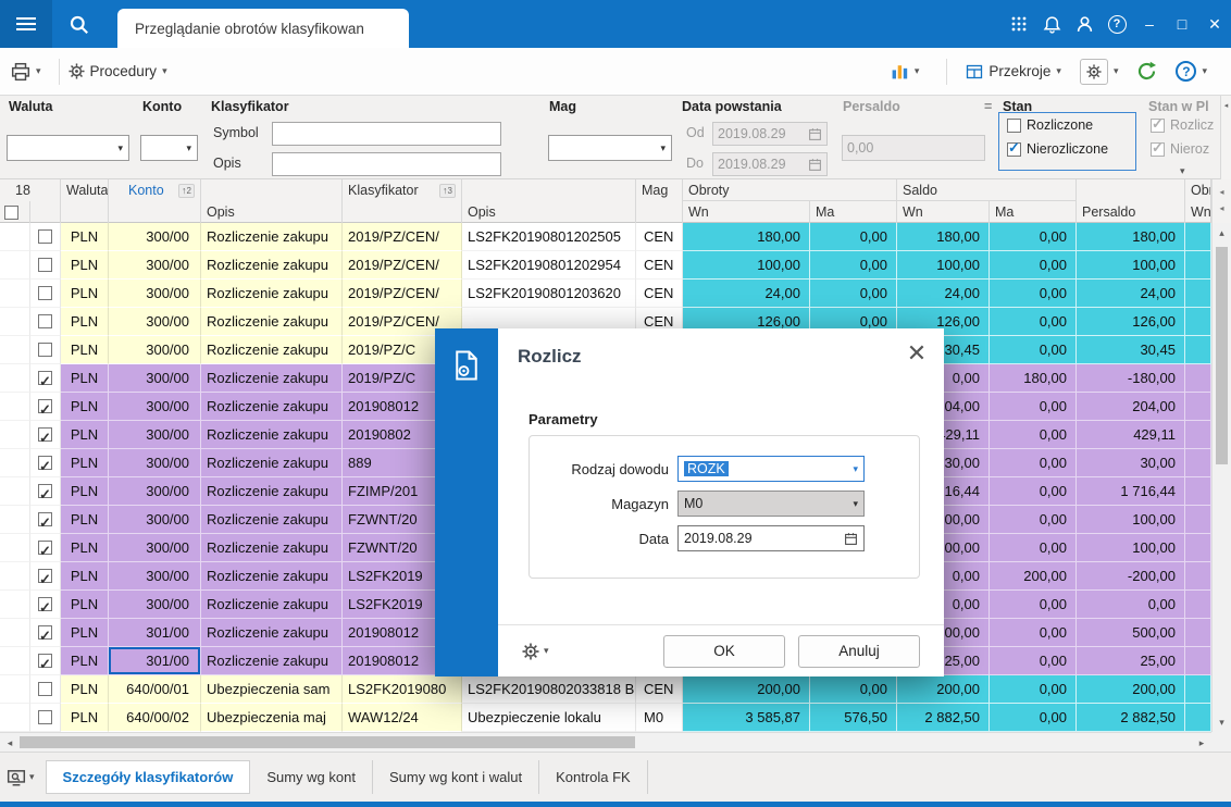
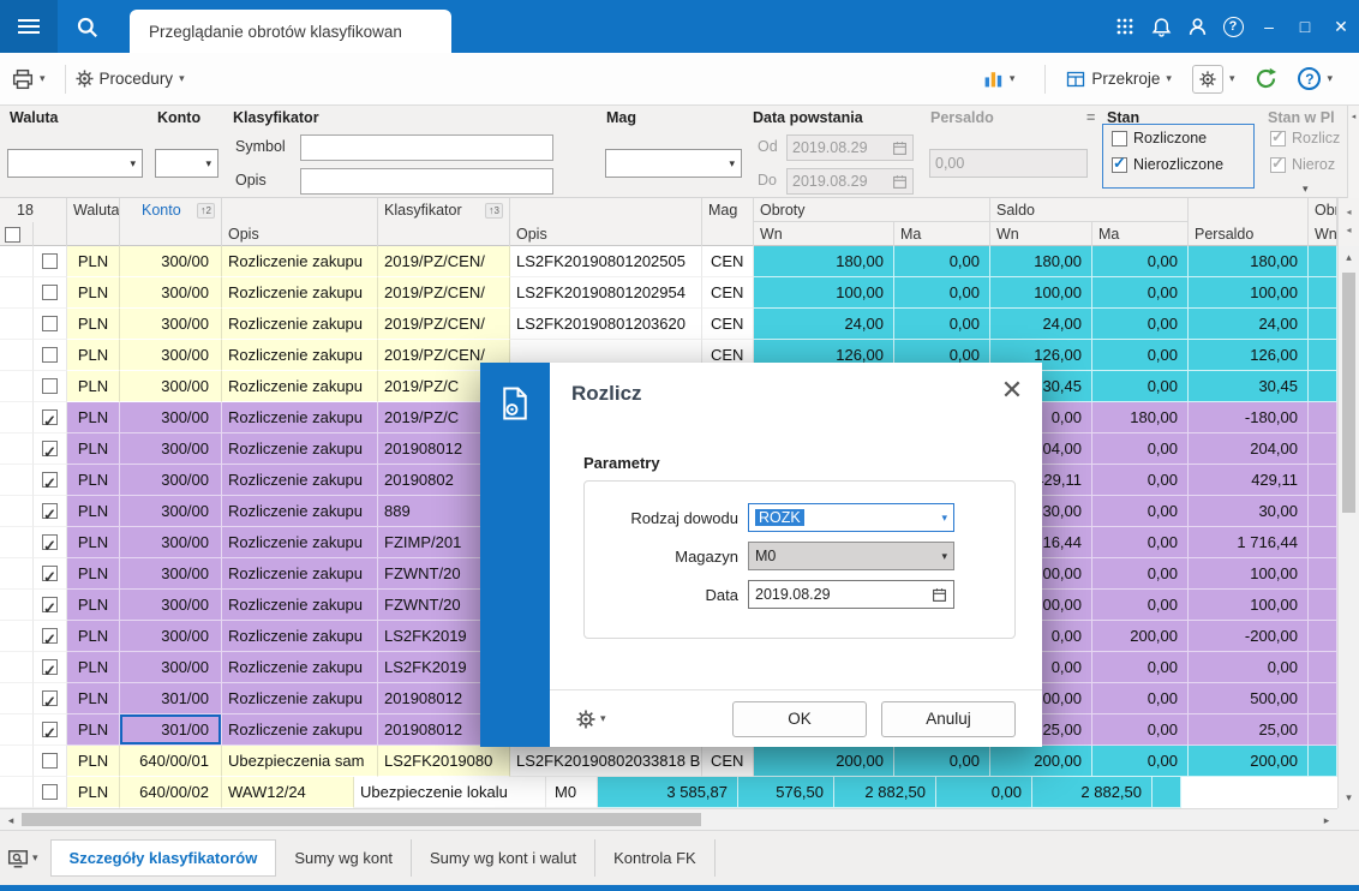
  Przeglądanie obrotów klasyfikowan
  ?
  –
  □
  ✕
  ▾
  Procedury
  ▾
  ▾
  Przekroje
  ▾
  ▾
  ?
  ▾
  Waluta
  ▾
  Konto
  ▾
  Klasyfikator
  Symbol
  Opis
  Mag
  ▾
  Data powstania
  Od
  2019.08.29
  Do
  2019.08.29
  Persaldo
  =
  0,00
  Stan
  Rozliczone
  Nierozliczone
  ▾
  Stan w Pl
  Rozlicz
  Nieroz
  18
  Waluta
  Konto
  ↑
  2
  Klasyfikator
  ↑
  3
  Mag
  Obroty
  Saldo
  Opis
  Opis
  Wn
  Ma
  Wn
  Ma
  Persaldo
  Wn
  ◂
  ◂
  PLN
  300/00
  Rozliczenie zakupu
  2019/PZ/CEN/
  LS2FK20190801202505
  CEN
  180,00
  0,00
  180,00
  0,00
  180,00
  PLN
  300/00
  Rozliczenie zakupu
  2019/PZ/CEN/
  LS2FK20190801202954
  CEN
  100,00
  0,00
  100,00
  0,00
  100,00
  PLN
  300/00
  Rozliczenie zakupu
  2019/PZ/CEN/
  LS2FK20190801203620
  CEN
  24,00
  0,00
  24,00
  0,00
  24,00
  PLN
  300/00
  Rozliczenie zakupu
  2019/PZ/CEN/
  CEN
  126,00
  0,00
  126,00
  0,00
  126,00
  PLN
  300/00
  Rozliczenie zakupu
  2019/PZ/C
  30,45
  0,00
  30,45
  PLN
  300/00
  Rozliczenie zakupu
  2019/PZ/C
  0,00
  180,00
  -180,00
  PLN
  300/00
  Rozliczenie zakupu
  201908012
  04,00
  0,00
  204,00
  PLN
  300/00
  Rozliczenie zakupu
  20190802
  29,11
  0,00
  429,11
  PLN
  300/00
  Rozliczenie zakupu
  889
  30,00
  0,00
  30,00
  PLN
  300/00
  Rozliczenie zakupu
  FZIMP/201
  16,44
  0,00
  1 716,44
  PLN
  300/00
  Rozliczenie zakupu
  FZWNT/20
  00,00
  0,00
  100,00
  PLN
  300/00
  Rozliczenie zakupu
  FZWNT/20
  00,00
  0,00
  100,00
  PLN
  300/00
  Rozliczenie zakupu
  LS2FK2019
  0,00
  200,00
  -200,00
  PLN
  300/00
  Rozliczenie zakupu
  LS2FK2019
  0,00
  0,00
  0,00
  PLN
  301/00
  Rozliczenie zakupu
  201908012
  00,00
  0,00
  500,00
  PLN
  301/00
  Rozliczenie zakupu
  201908012
  25,00
  0,00
  25,00
  PLN
  640/00/01
  Ubezpieczenia sam
  LS2FK2019080
  LS2FK20190802033818 B
  CEN
  200,00
  0,00
  200,00
  0,00
  200,00
  PLN
  640/00/02
- Ubezpieczenia maj
  WAW12/24
  Ubezpieczenie lokalu
  M0
  3 585,87
  576,50
  2 882,50
  0,00
  2 882,50
  ▴
  ▾
  ◂
  ▸
  ▾
  Szczegóły klasyfikatorów
  Sumy wg kont
  Sumy wg kont i walut
  Kontrola FK
  Rozlicz
  ✕
  Parametry
  Rodzaj dowodu
  ROZK
  ▾
  Magazyn
  M0
  ▾
  Data
  2019.08.29
  ▾
  OK
  Anuluj
